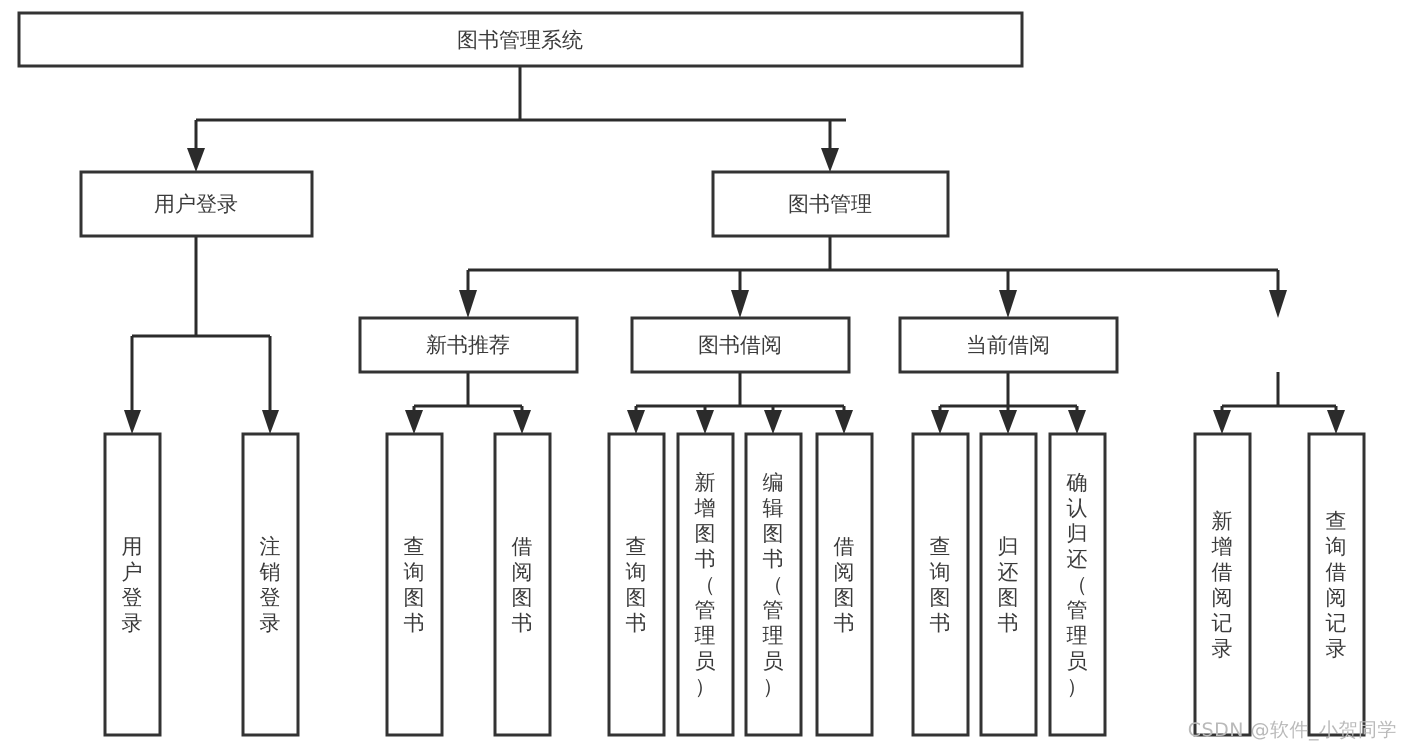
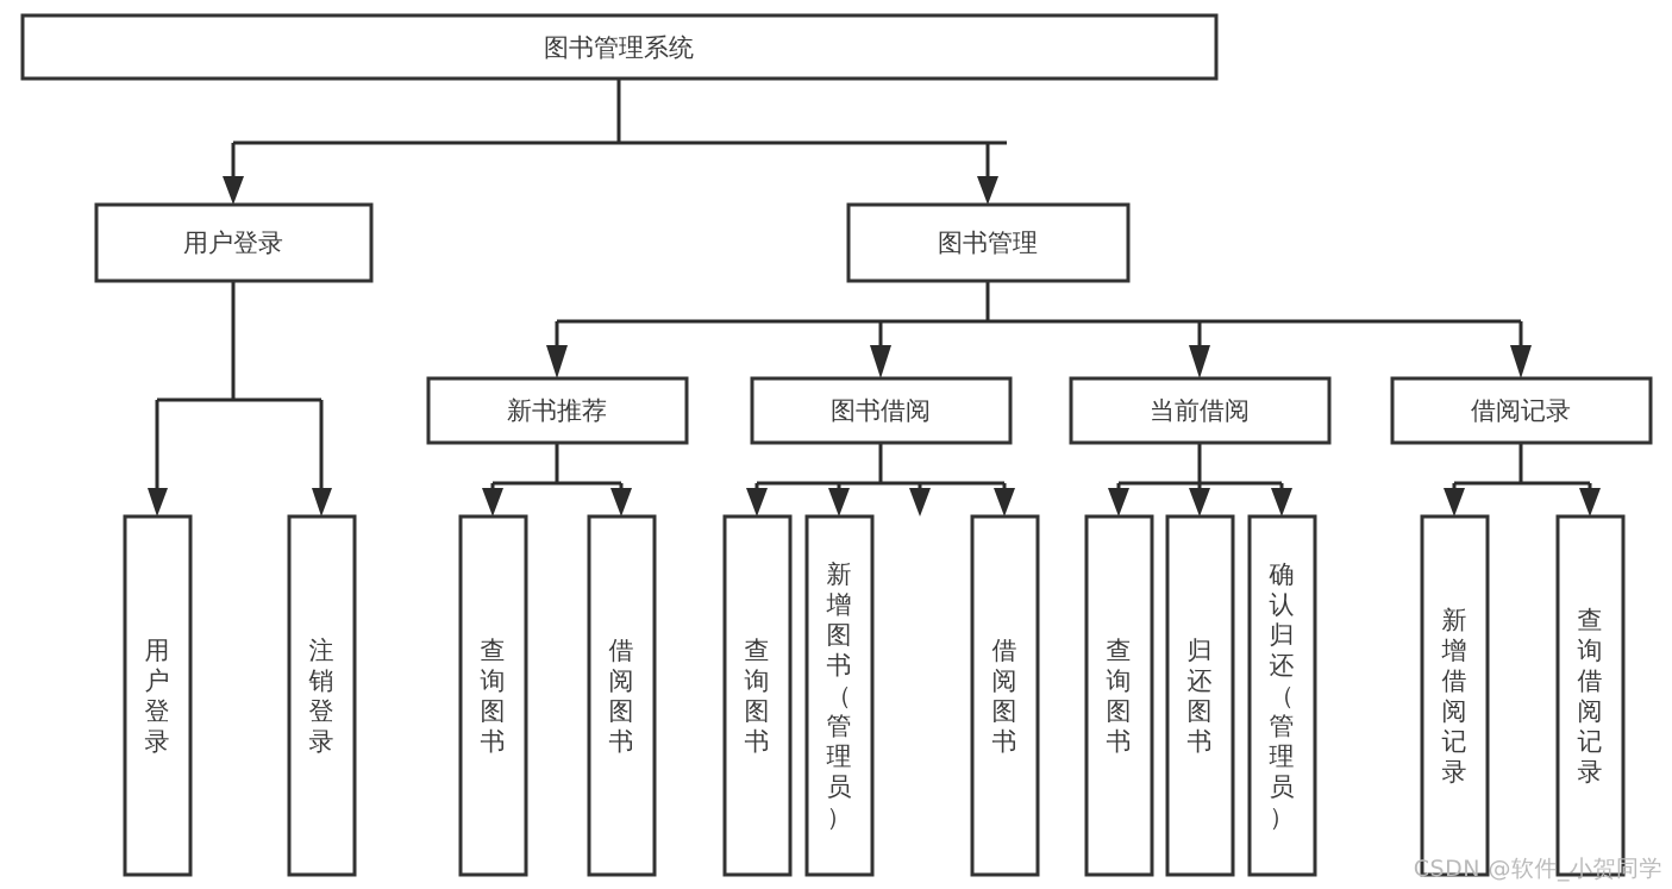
  图书管理系统
  用户登录
  图书管理
  新书推荐
  图书借阅
  当前借阅
+ 借阅记录
  用户登录
  注销登录
  查询图书
  借阅图书
  查询图书
  新增图书（管理员）
- 编辑图书（管理员）
  借阅图书
  查询图书
  归还图书
  确认归还（管理员）
  新增借阅记录
  查询借阅记录
  CSDN @软件_小贺同学
